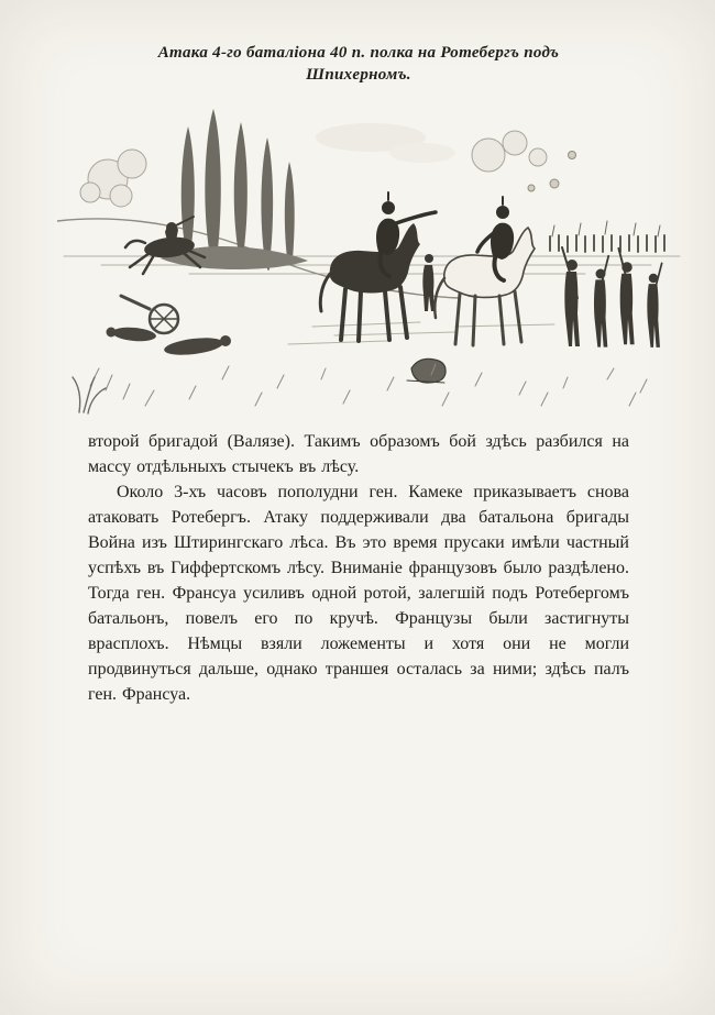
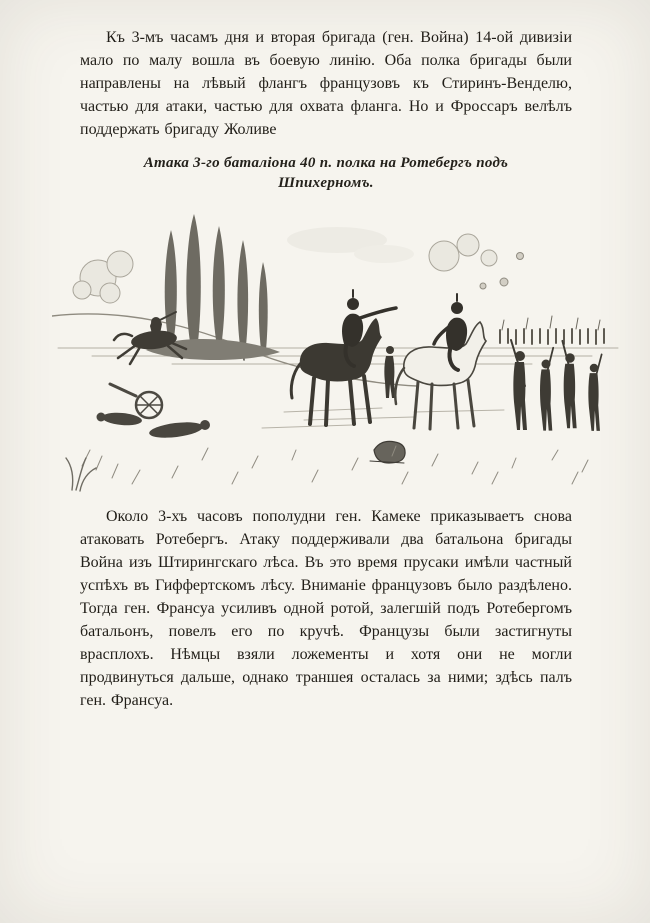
+ Къ 3-мъ часамъ дня и вторая бригада (ген. Война) 14-ой дивизіи мало по малу вошла въ боевую линію. Оба полка бригады были направлены на лѣвый флангъ французовъ къ Стиринъ-Венделю, частью для атаки, частью для охвата фланга. Но и Фроссаръ велѣлъ поддержать бригаду Жоливе
- Атака 4-го баталіона 40 п. полка на Ротебергъ подъ Шпихерномъ.
+ Атака 3-го баталіона 40 п. полка на Ротебергъ подъ Шпихерномъ.
- второй бригадой (Валязе). Такимъ образомъ бой здѣсь разбился на массу отдѣльныхъ стычекъ въ лѣсу.
  Около 3-хъ часовъ пополудни ген. Камеке приказываетъ снова атаковать Ротебергъ. Атаку поддерживали два батальона бригады Война изъ Штирингскаго лѣса. Въ это время прусаки имѣли частный успѣхъ въ Гиффертскомъ лѣсу. Вниманіе французовъ было раздѣлено. Тогда ген. Франсуа усиливъ одной ротой, залегшій подъ Ротебергомъ батальонъ, повелъ его по кручѣ. Французы были застигнуты врасплохъ. Нѣмцы взяли ложементы и хотя они не могли продвинуться дальше, однако траншея осталась за ними; здѣсь палъ ген. Франсуа.
